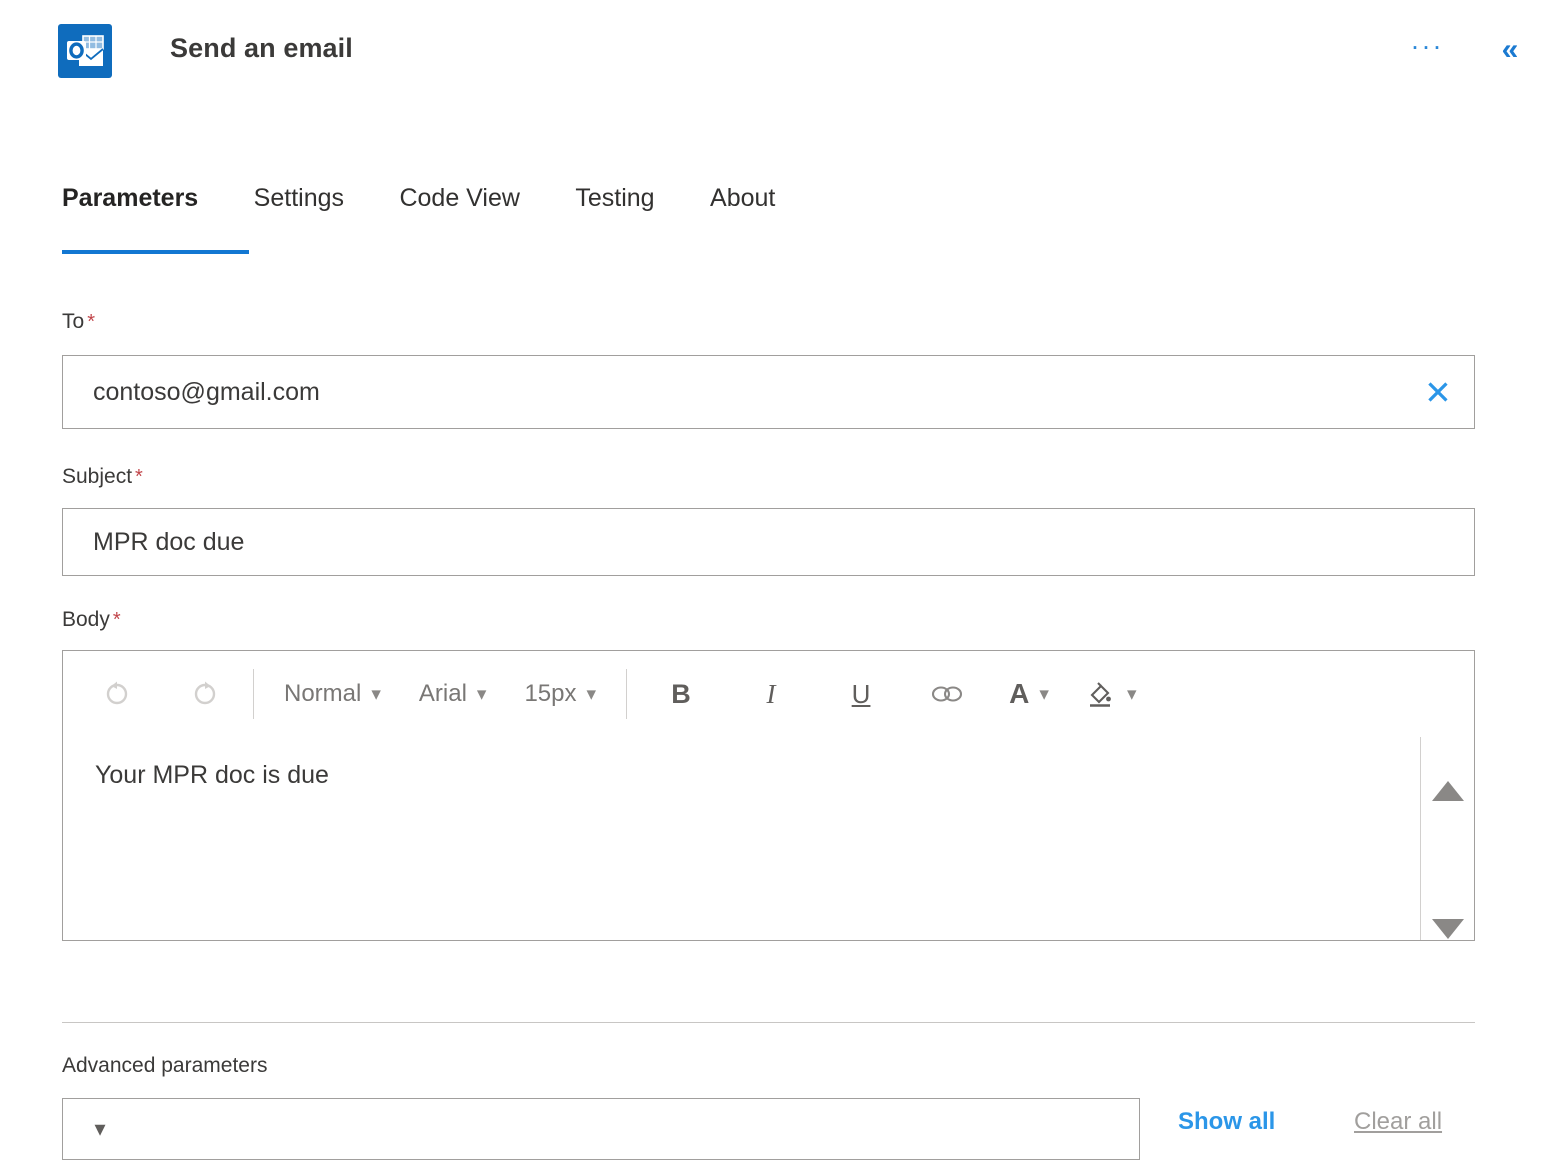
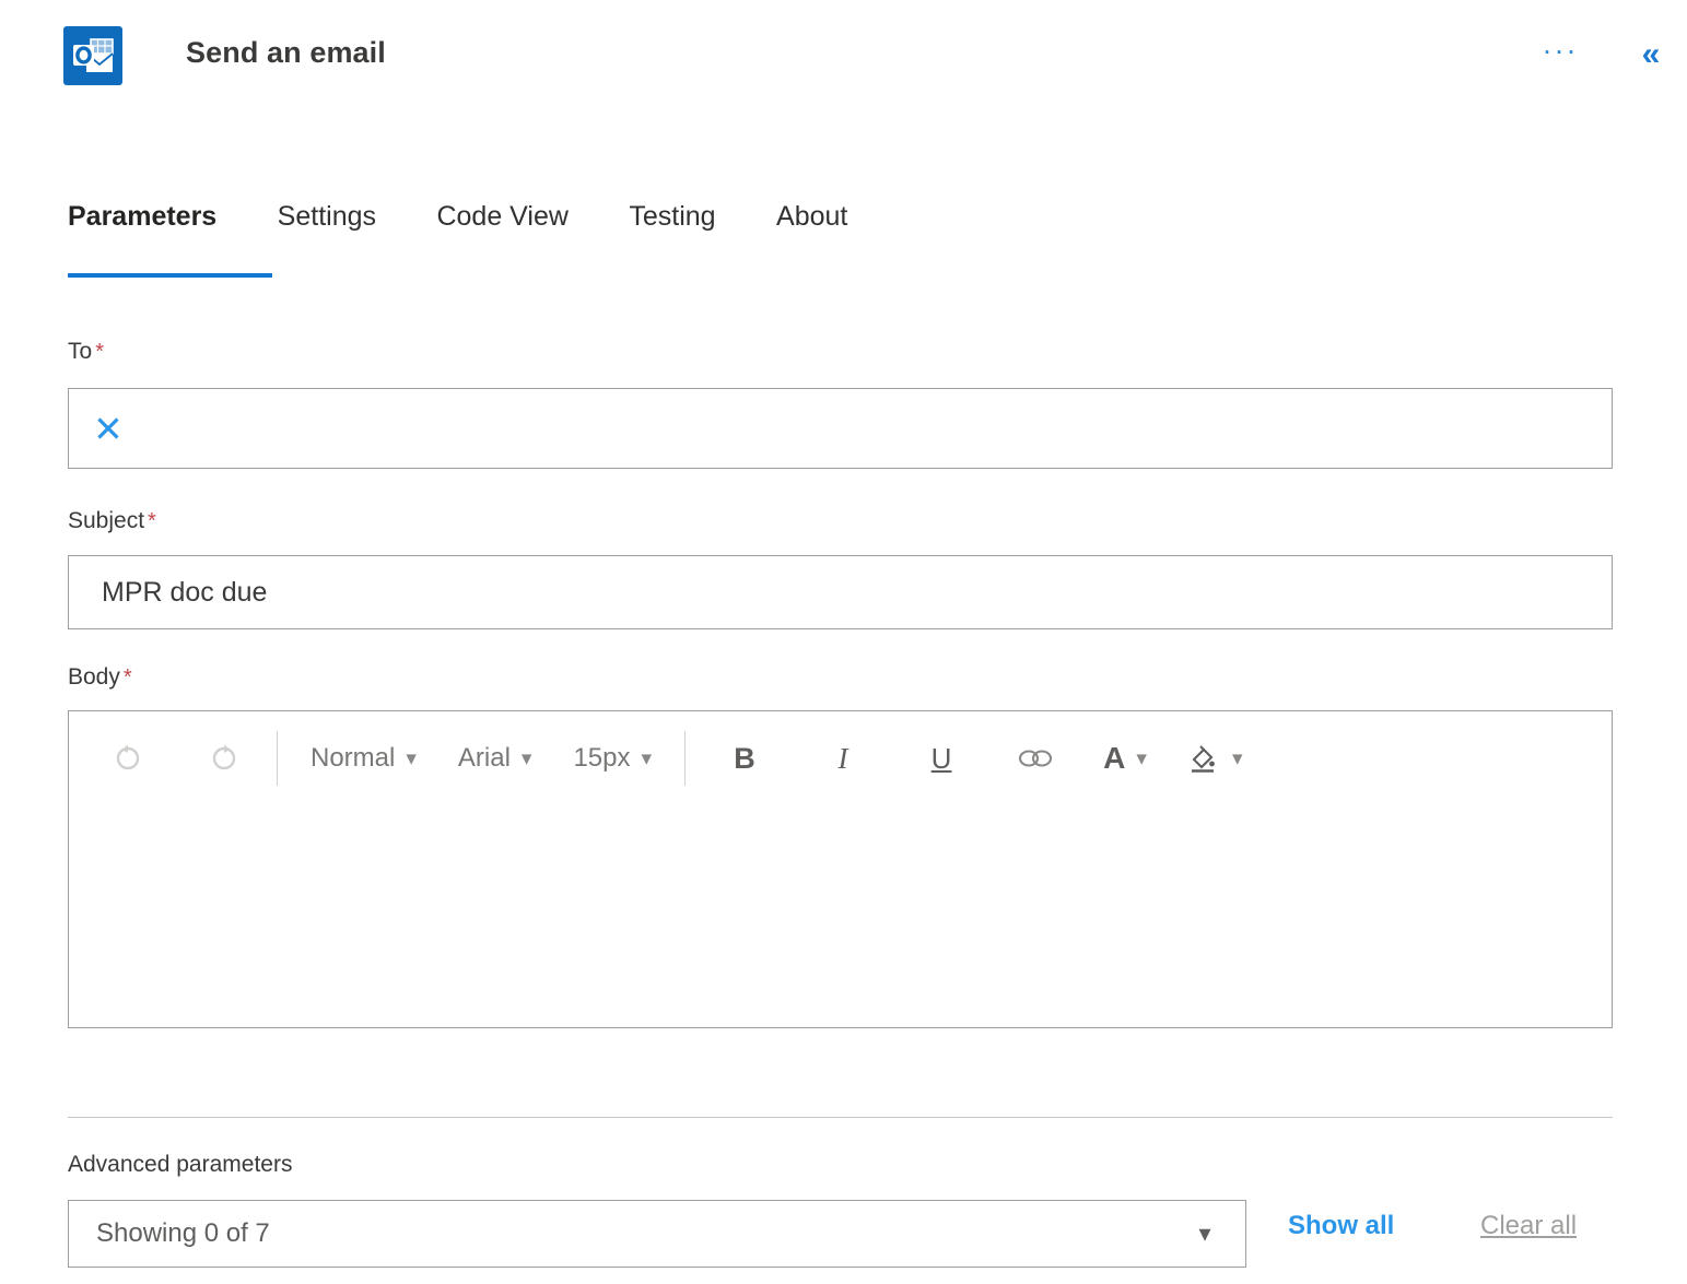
  Send an email
  ···
  «
  Parameters Settings Code View Testing About
  To *
- contoso@gmail.com
  ✕
  Subject *
  MPR doc due
  Body *
  Normal
  ▾
  Arial
  ▾
  15px
  ▾
  B
  I
  U
  A
  ▾
  ▾
- Your MPR doc is due
  Advanced parameters
+ Showing 0 of 7
  ▾
  Show all
  Clear all
